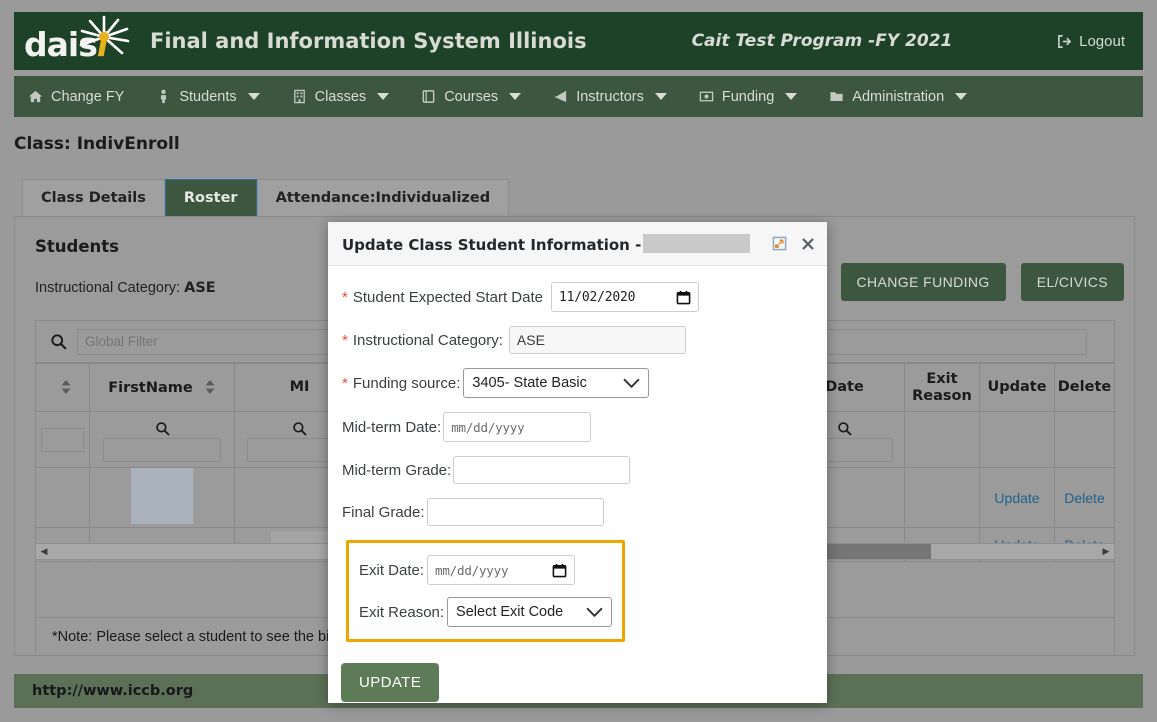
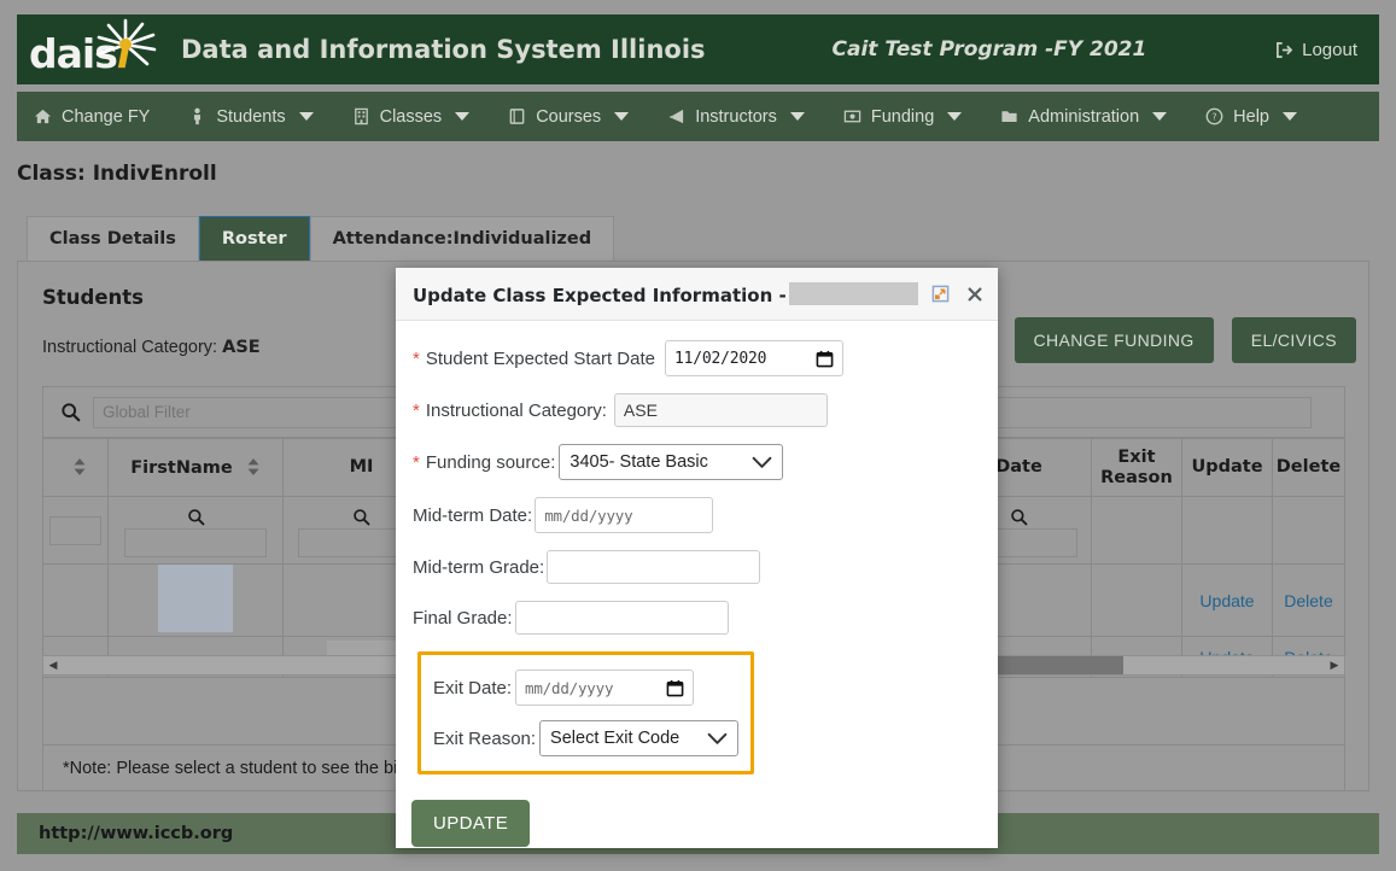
  daisi
- Final and Information System Illinois
+ Data and Information System Illinois
  Cait Test Program -FY 2021
  Logout
  Change FY
  Students
  Classes
  Courses
  Instructors
  Funding
  Administration
+ ?
+ Help
  Class: IndivEnroll
  Class Details
  Roster
  Attendance:Individualized
  Students
  Instructional Category: ASE
  CHANGE FUNDING
  EL/CIVICS
  Global Filter
  	FirstName	MI		Date	Exit Reason	Update	Delete
  						Update	Delete
  ◀
  ▶
  *Note: Please select a student to see the b
  http://www.iccb.org
- Update Class Student Information -
+ Update Class Expected Information -
  *
  Student Expected Start Date
  11/02/2020
  *
  Instructional Category:
  ASE
  *
  Funding source:
  3405- State Basic
  Mid-term Date:
  mm/dd/yyyy
  Mid-term Grade:
  Final Grade:
  Exit Date:
  mm/dd/yyyy
  Exit Reason:
  Select Exit Code
  UPDATE
